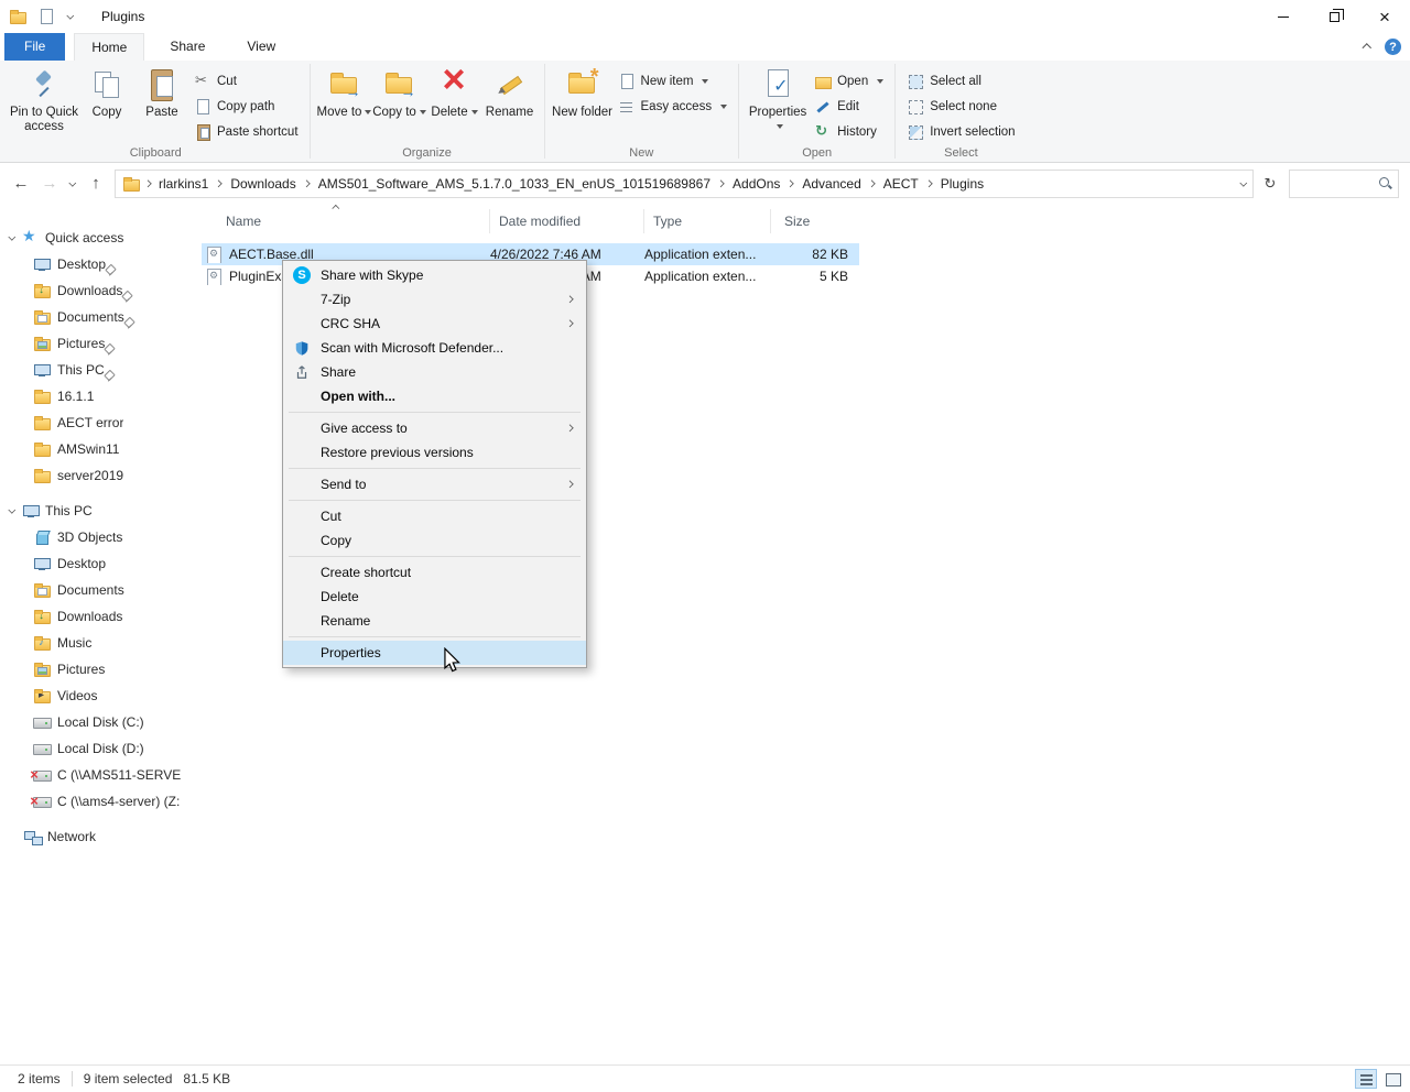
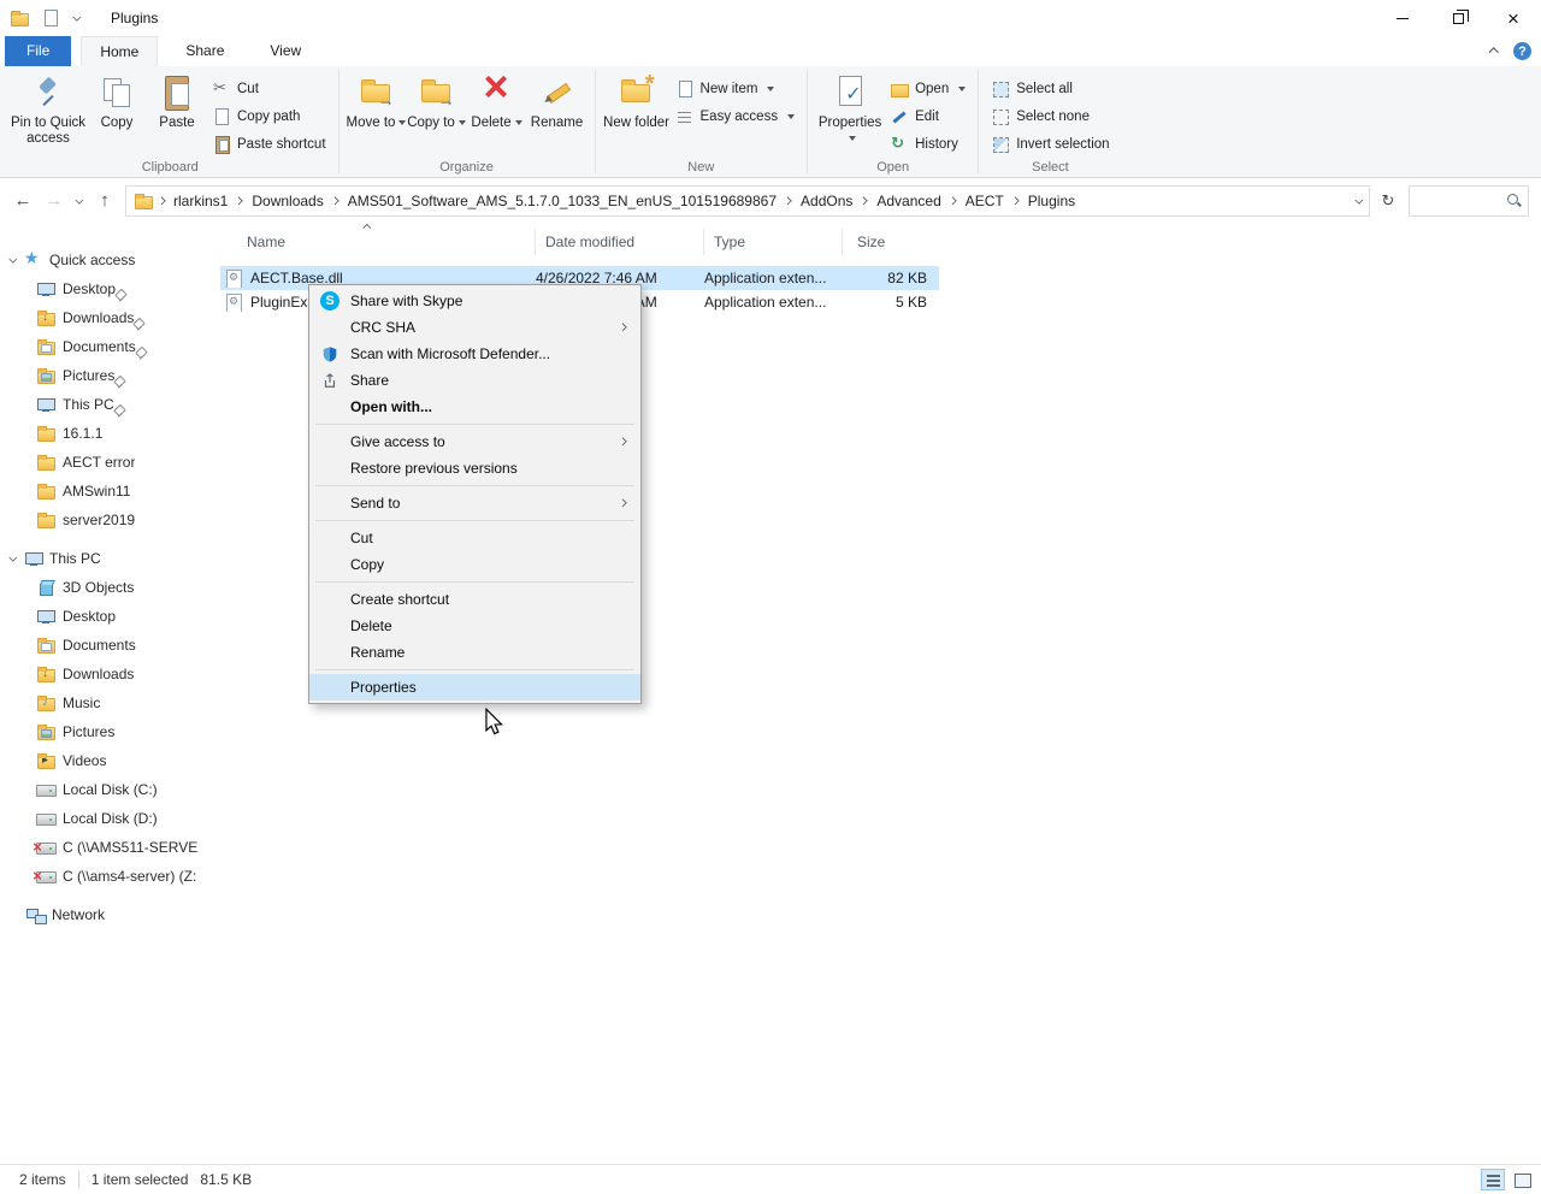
  Plugins
  File
  Home
  Share
  View
  Pin to Quick access
  Copy
  Paste
  Cut
  Copy path
  Paste shortcut
  Clipboard
  Move to
  Copy to
  Delete
  Rename
  Organize
  New folder
  New item
  Easy access
  New
  Properties
  Open
  Edit
  History
  Open
  Select all
  Select none
  Invert selection
  Select
  ←
  →
  ↑
  rlarkins1
  Downloads
  AMS501_Software_AMS_5.1.7.0_1033_EN_enUS_101519689867
  AddOns
  Advanced
  AECT
  Plugins
  ↻
  Quick access
  Desktop
  Downloads
  Documents
  Pictures
  This PC
  16.1.1
  AECT error
  AMSwin11
  server2019
  This PC
  3D Objects
  Desktop
  Documents
  Downloads
  Music
  Pictures
  Videos
  Local Disk (C:)
  Local Disk (D:)
  C (\\AMS511-SERVE
  C (\\ams4-server) (Z:
  Network
  Name
  Date modified
  Type
  Size
  AECT.Base.dll
  4/26/2022 7:46 AM
  Application exten...
  82 KB
  PluginEx
  Application exten...
  5 KB
  Share with Skype
- 7-Zip
  CRC SHA
  Scan with Microsoft Defender...
  Share
  Open with...
  Give access to
  Restore previous versions
  Send to
  Cut
  Copy
  Create shortcut
  Delete
  Rename
  Properties
  2 items
- 9 item selected
+ 1 item selected
  81.5 KB
